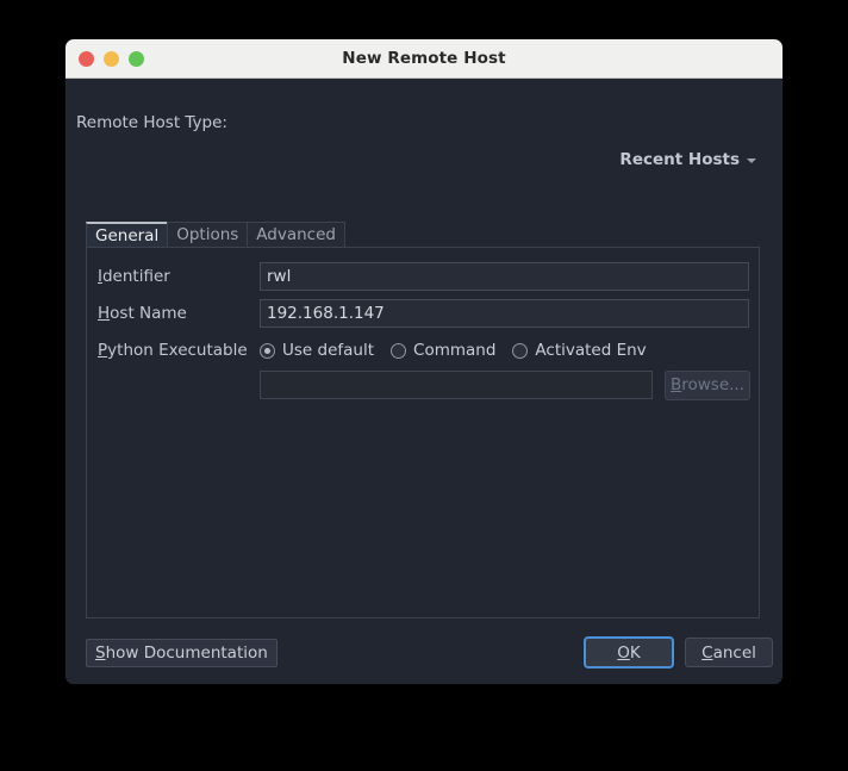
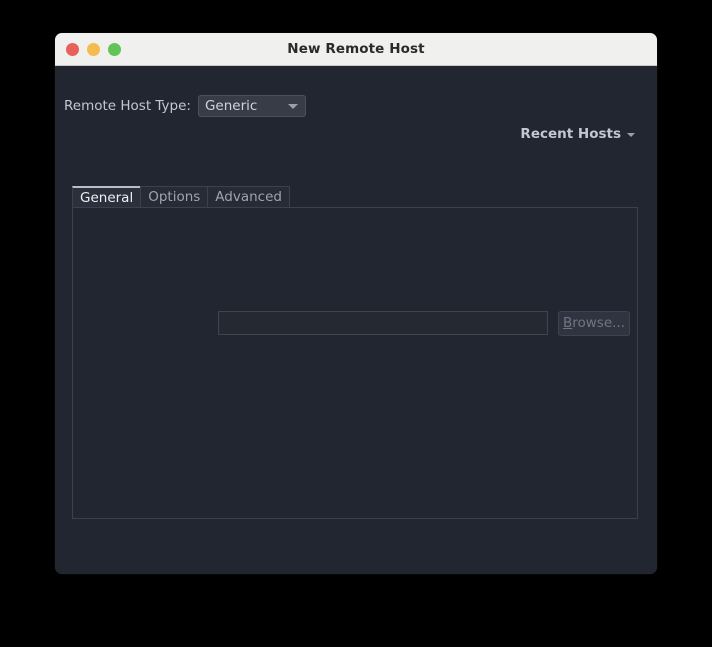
  New Remote Host
  Remote Host Type:
+ Generic
  Recent Hosts
  General
  Options
  Advanced
- Identifier
- rwl
- Host Name
- 192.168.1.147
- Python Executable
- Use default
- Command
- Activated Env
  B
  rowse...
- S
- how Documentation
- O
- K
- C
- ancel
